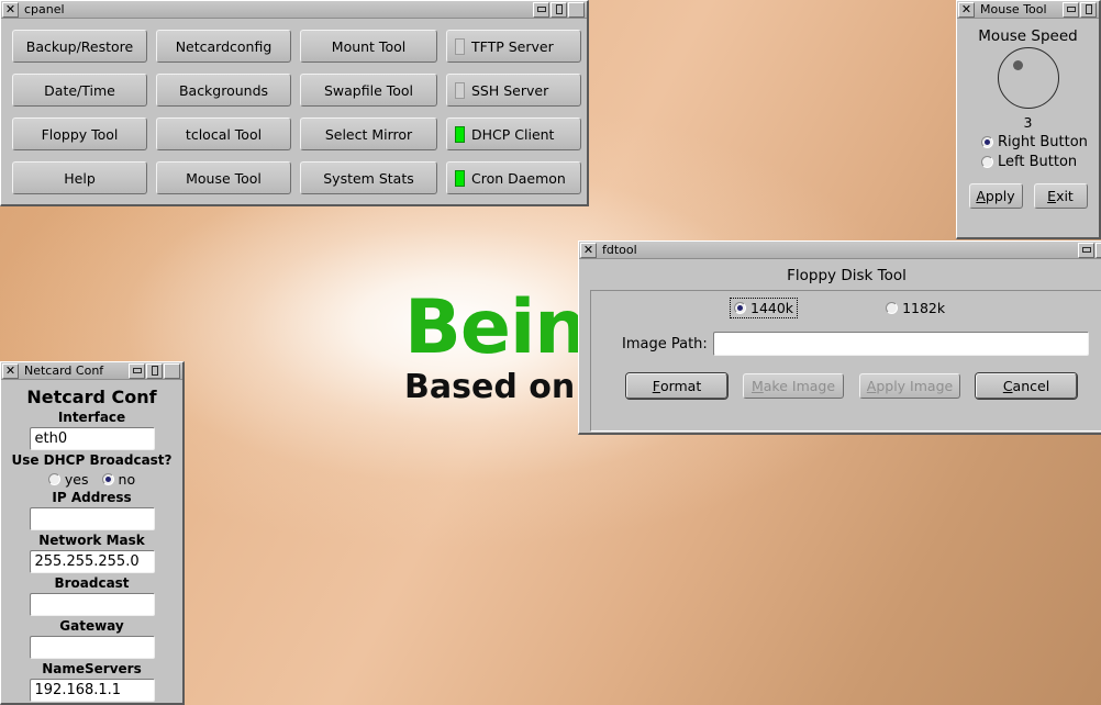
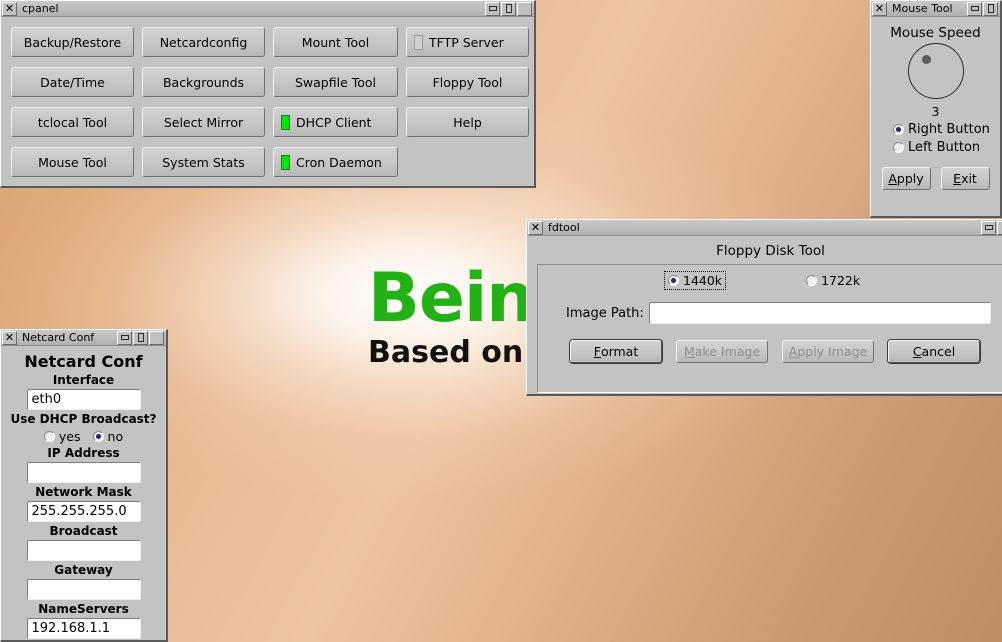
  Bein
  Based on
  ✕
  cpanel
  Backup/Restore
  Netcardconfig
  Mount Tool
  TFTP Server
  Date/Time
  Backgrounds
  Swapfile Tool
- SSH Server
  Floppy Tool
  tclocal Tool
  Select Mirror
  DHCP Client
  Help
  Mouse Tool
  System Stats
  Cron Daemon
  ✕
  Mouse Tool
  Mouse Speed
  3
  Right Button
  Left Button
  A
  pply
  E
  xit
  ✕
  fdtool
  Floppy Disk Tool
  1440k
- 1182k
+ 1722k
  Image Path:
  F
  ormat
  M
  ake Image
  A
  pply Image
  C
  ancel
  ✕
  Netcard Conf
  Netcard Conf
  Interface
  eth0
  Use DHCP Broadcast?
  yes
  no
  IP Address
  Network Mask
  255.255.255.0
  Broadcast
  Gateway
  NameServers
  192.168.1.1
